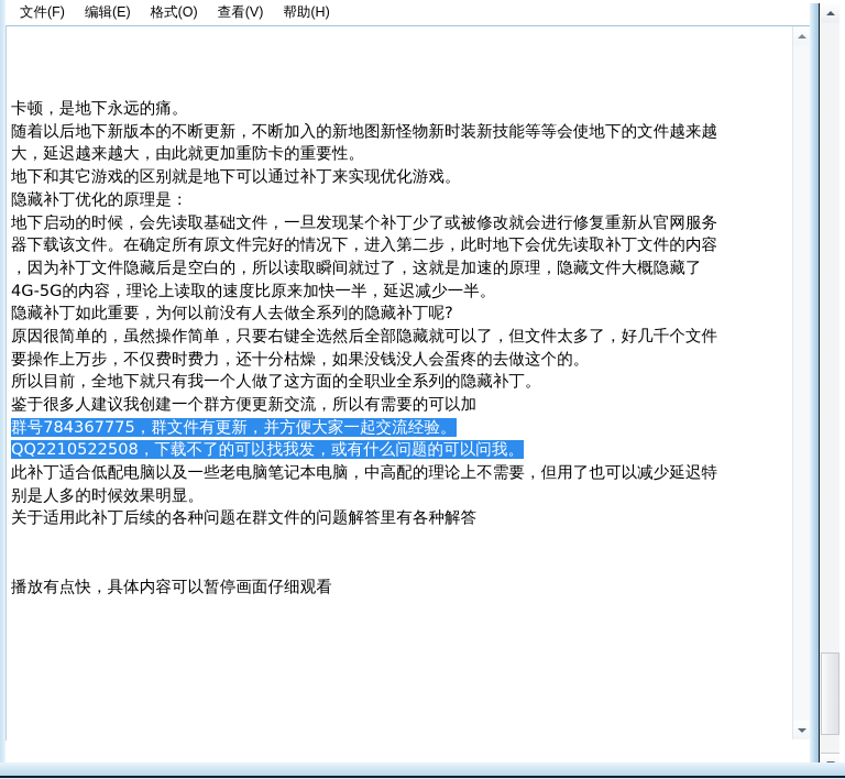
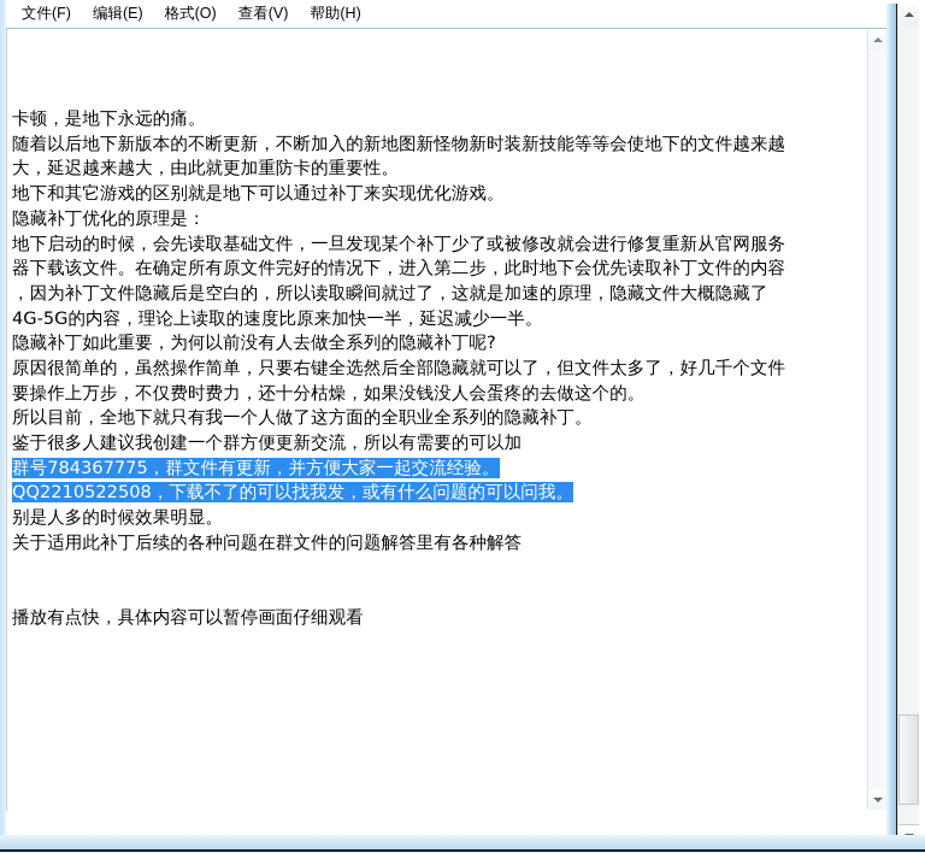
  文件(F)
  编辑(E)
  格式(O)
  查看(V)
  帮助(H)
  卡顿，是地下永远的痛。
  随着以后地下新版本的不断更新，不断加入的新地图新怪物新时装新技能等等会使地下的文件越来越
  大，延迟越来越大，由此就更加重防卡的重要性。
  地下和其它游戏的区别就是地下可以通过补丁来实现优化游戏。
  隐藏补丁优化的原理是：
  地下启动的时候，会先读取基础文件，一旦发现某个补丁少了或被修改就会进行修复重新从官网服务
  器下载该文件。在确定所有原文件完好的情况下，进入第二步，此时地下会优先读取补丁文件的内容
  ，因为补丁文件隐藏后是空白的，所以读取瞬间就过了，这就是加速的原理，隐藏文件大概隐藏了
  4G-5G的内容，理论上读取的速度比原来加快一半，延迟减少一半。
  隐藏补丁如此重要，为何以前没有人去做全系列的隐藏补丁呢?
  原因很简单的，虽然操作简单，只要右键全选然后全部隐藏就可以了，但文件太多了，好几千个文件
  要操作上万步，不仅费时费力，还十分枯燥，如果没钱没人会蛋疼的去做这个的。
  所以目前，全地下就只有我一个人做了这方面的全职业全系列的隐藏补丁。
  鉴于很多人建议我创建一个群方便更新交流，所以有需要的可以加
  群号784367775，群文件有更新，并方便大家一起交流经验。
  QQ2210522508，下载不了的可以找我发，或有什么问题的可以问我。
- 此补丁适合低配电脑以及一些老电脑笔记本电脑，中高配的理论上不需要，但用了也可以减少延迟特
  别是人多的时候效果明显。
  关于适用此补丁后续的各种问题在群文件的问题解答里有各种解答
  播放有点快，具体内容可以暂停画面仔细观看
